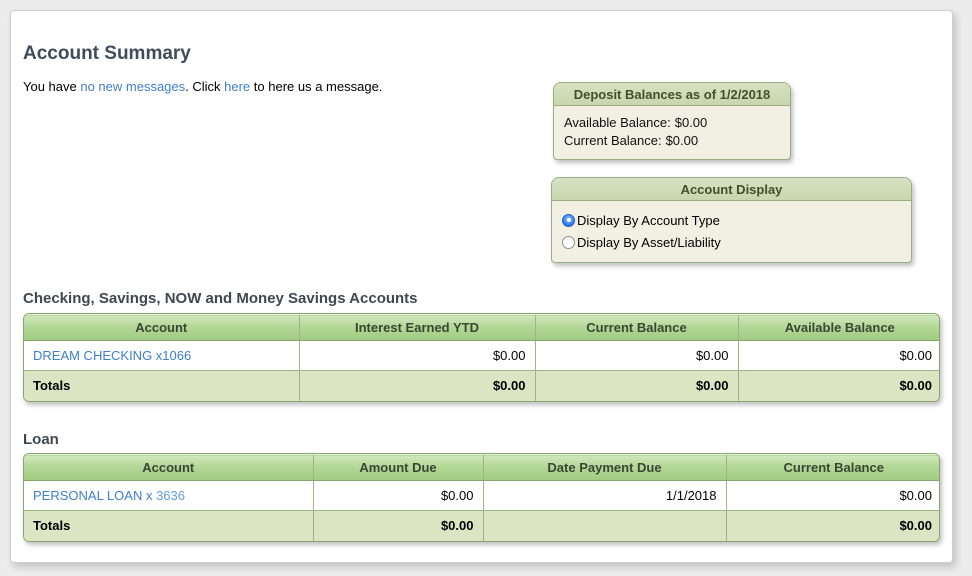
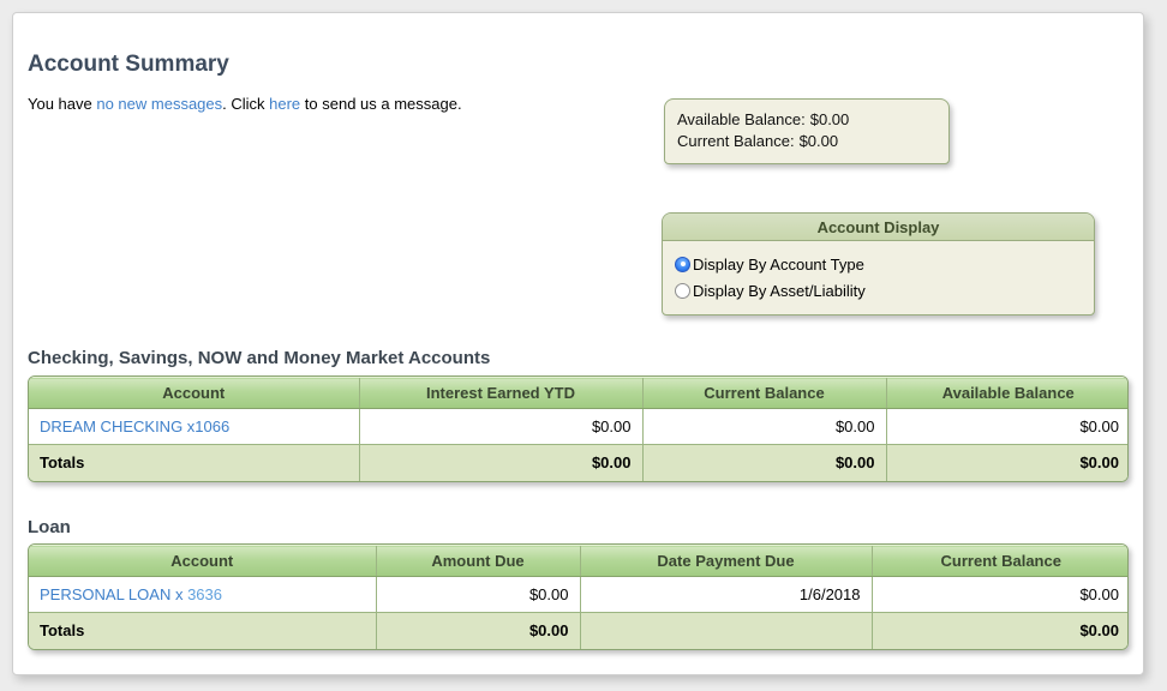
  Account Summary
- You have no new messages. Click here to here us a message.
+ You have no new messages. Click here to send us a message.
- Deposit Balances as of 1/2/2018
  Available Balance: $0.00
  Current Balance: $0.00
  Account Display
  Display By Account Type
  Display By Asset/Liability
- Checking, Savings, NOW and Money Savings Accounts
+ Checking, Savings, NOW and Money Market Accounts
  Account	Interest Earned YTD	Current Balance	Available Balance
  DREAM CHECKING x1066	$0.00	$0.00	$0.00
  Totals	$0.00	$0.00	$0.00
  Loan
  Account	Amount Due	Date Payment Due	Current Balance
- PERSONAL LOAN x 3636	$0.00	1/1/2018	$0.00
+ PERSONAL LOAN x 3636	$0.00	1/6/2018	$0.00
  Totals	$0.00		$0.00
